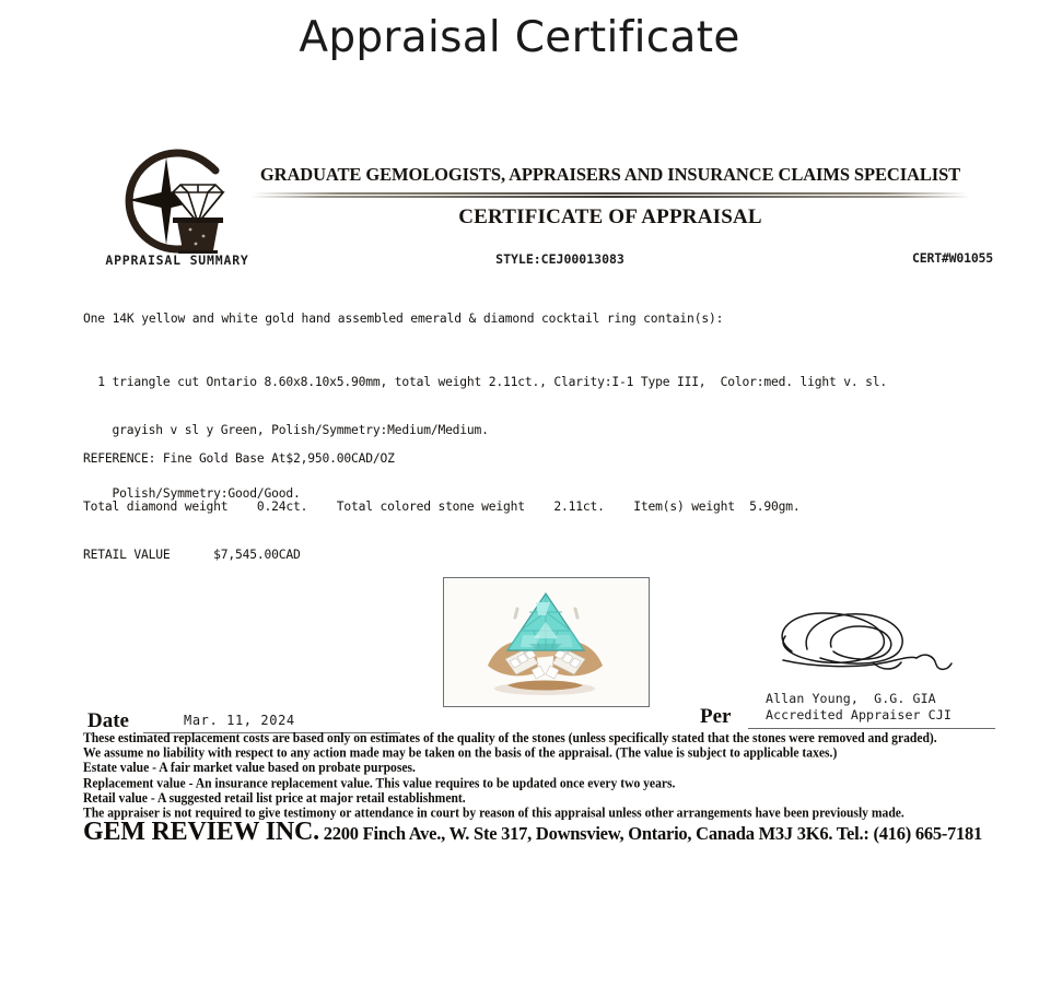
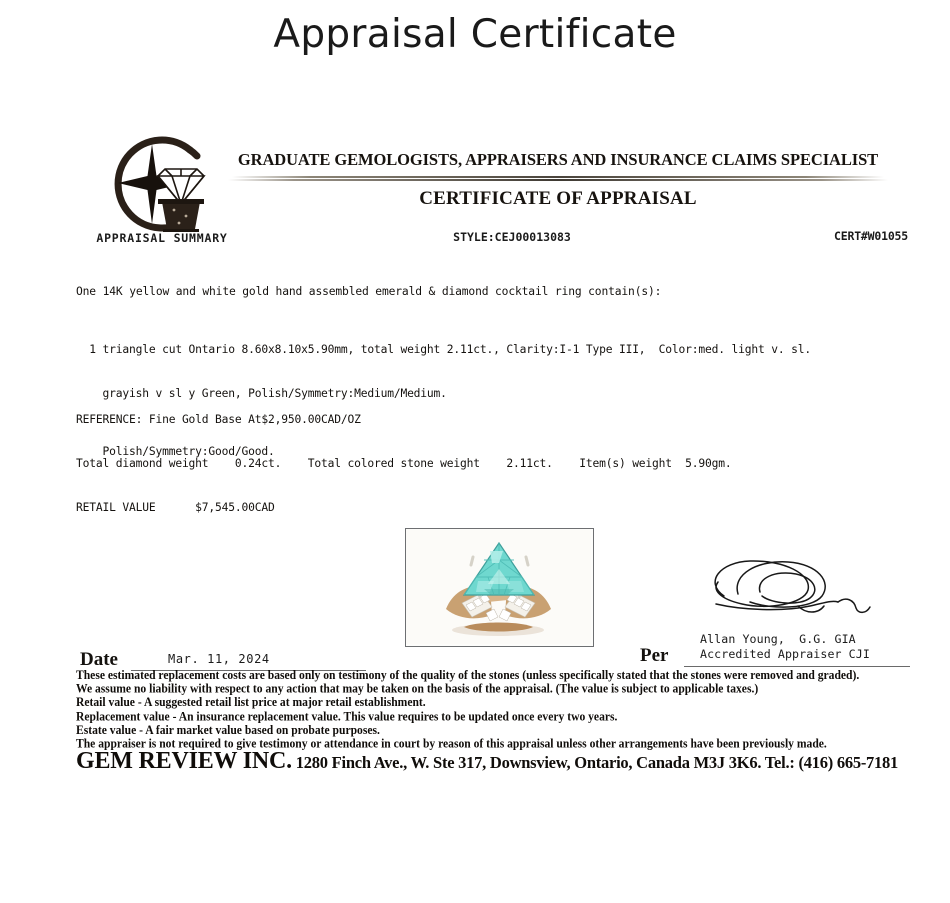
  Appraisal Certificate
  APPRAISAL SUMMARY
  GRADUATE GEMOLOGISTS, APPRAISERS AND INSURANCE CLAIMS SPECIALIST
  CERTIFICATE OF APPRAISAL
  STYLE:CEJ00013083
  CERT#W01055
  One 14K yellow and white gold hand assembled emerald & diamond cocktail ring contain(s):
  1 triangle cut Ontario 8.60x8.10x5.90mm, total weight 2.11ct., Clarity:I-1 Type III, Color:med. light v. sl.
  grayish v sl y Green, Polish/Symmetry:Medium/Medium.
  Polish/Symmetry:Good/Good.
  REFERENCE: Fine Gold Base At$2,950.00CAD/OZ
  Total diamond weight 0.24ct. Total colored stone weight 2.11ct. Item(s) weight 5.90gm.
  RETAIL VALUE $7,545.00CAD
  Allan Young, G.G. GIA Accredited Appraiser CJI
  Date
  Mar. 11, 2024
  Per
- These estimated replacement costs are based only on estimates of the quality of the stones (unless specifically stated that the stones were removed and graded).
+ These estimated replacement costs are based only on testimony of the quality of the stones (unless specifically stated that the stones were removed and graded).
- We assume no liability with respect to any action made may be taken on the basis of the appraisal. (The value is subject to applicable taxes.)
+ We assume no liability with respect to any action that may be taken on the basis of the appraisal. (The value is subject to applicable taxes.)
- Estate value - A fair market value based on probate purposes.
+ Retail value - A suggested retail list price at major retail establishment.
  Replacement value - An insurance replacement value. This value requires to be updated once every two years.
- Retail value - A suggested retail list price at major retail establishment.
+ Estate value - A fair market value based on probate purposes.
  The appraiser is not required to give testimony or attendance in court by reason of this appraisal unless other arrangements have been previously made.
- GEM REVIEW INC. 2200 Finch Ave., W. Ste 317, Downsview, Ontario, Canada M3J 3K6. Tel.: (416) 665-7181
+ GEM REVIEW INC. 1280 Finch Ave., W. Ste 317, Downsview, Ontario, Canada M3J 3K6. Tel.: (416) 665-7181
